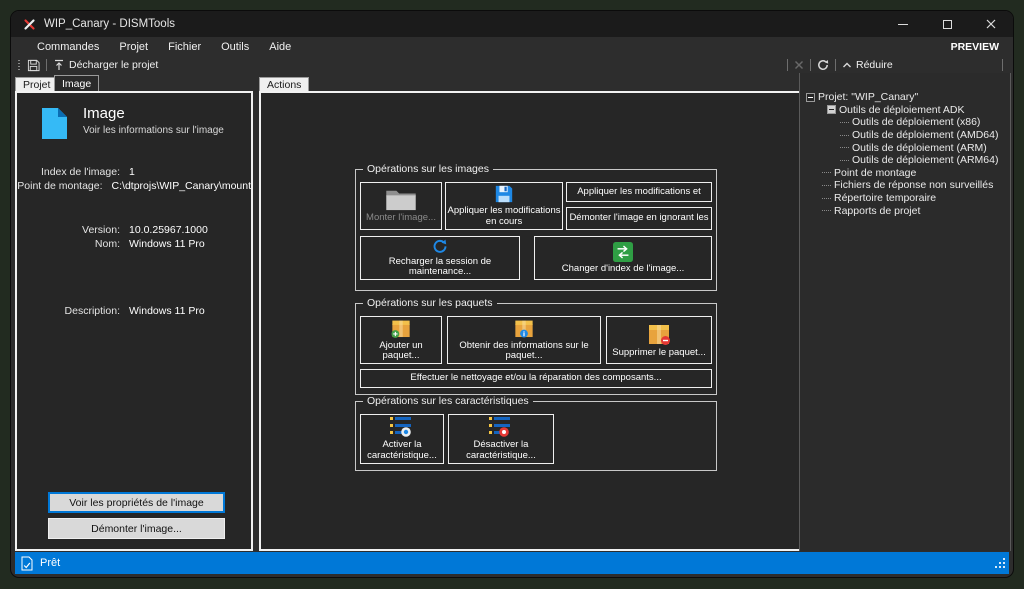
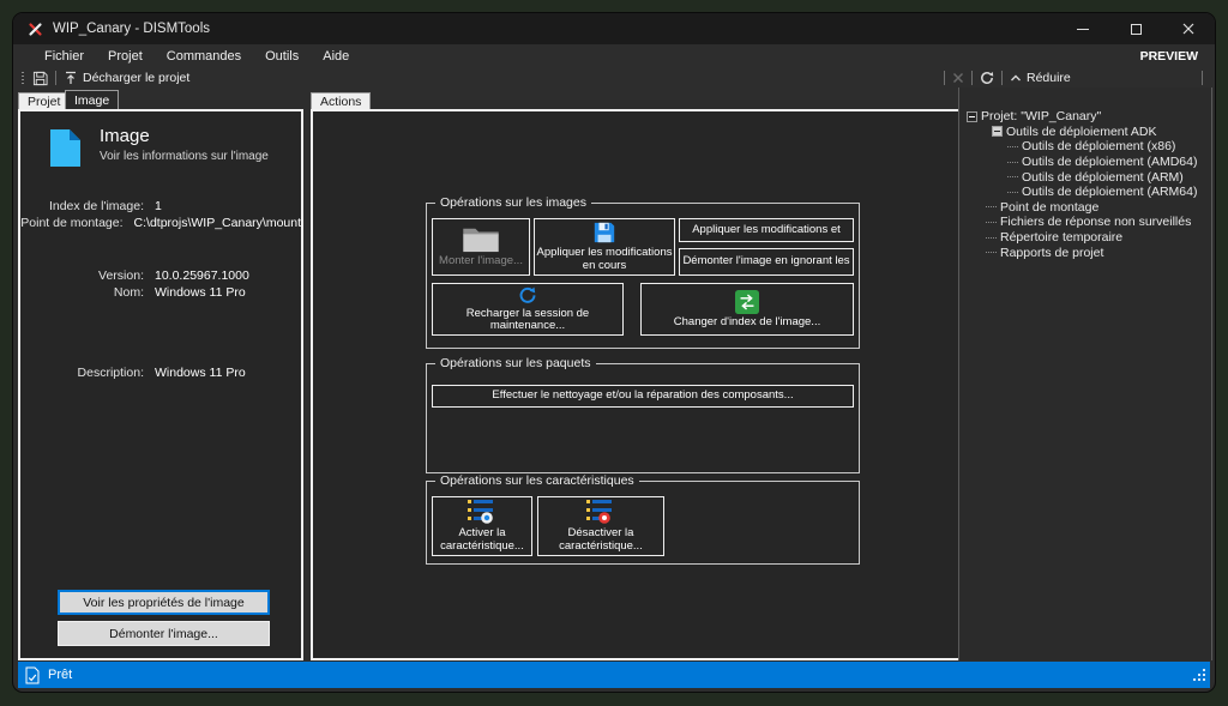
  WIP_Canary - DISMTools
- Commandes
+ Fichier
  Projet
- Fichier
+ Commandes
  Outils
  Aide
  PREVIEW
  Décharger le projet
  Réduire
  Projet
  Image
  Actions
  Image
  Voir les informations sur l'image
  Index de l'image:
  1
  Point de montage:
  C:\dtprojs\WIP_Canary\mount
  Version:
  10.0.25967.1000
  Nom:
  Windows 11 Pro
  Description:
  Windows 11 Pro
  Voir les propriétés de l'image
  Démonter l'image...
  Opérations sur les images
  Monter l'image...
  Appliquer les modifications en cours
  Appliquer les modifications et
  Démonter l'image en ignorant les
  Recharger la session de maintenance...
  Changer d'index de l'image...
  Opérations sur les paquets
- Ajouter un paquet...
- Obtenir des informations sur le paquet...
- Supprimer le paquet...
  Effectuer le nettoyage et/ou la réparation des composants...
  Opérations sur les caractéristiques
  Activer la caractéristique...
  Désactiver la caractéristique...
  Projet: "WIP_Canary"
  Outils de déploiement ADK
  Outils de déploiement (x86)
  Outils de déploiement (AMD64)
  Outils de déploiement (ARM)
  Outils de déploiement (ARM64)
  Point de montage
  Fichiers de réponse non surveillés
  Répertoire temporaire
  Rapports de projet
  Prêt
